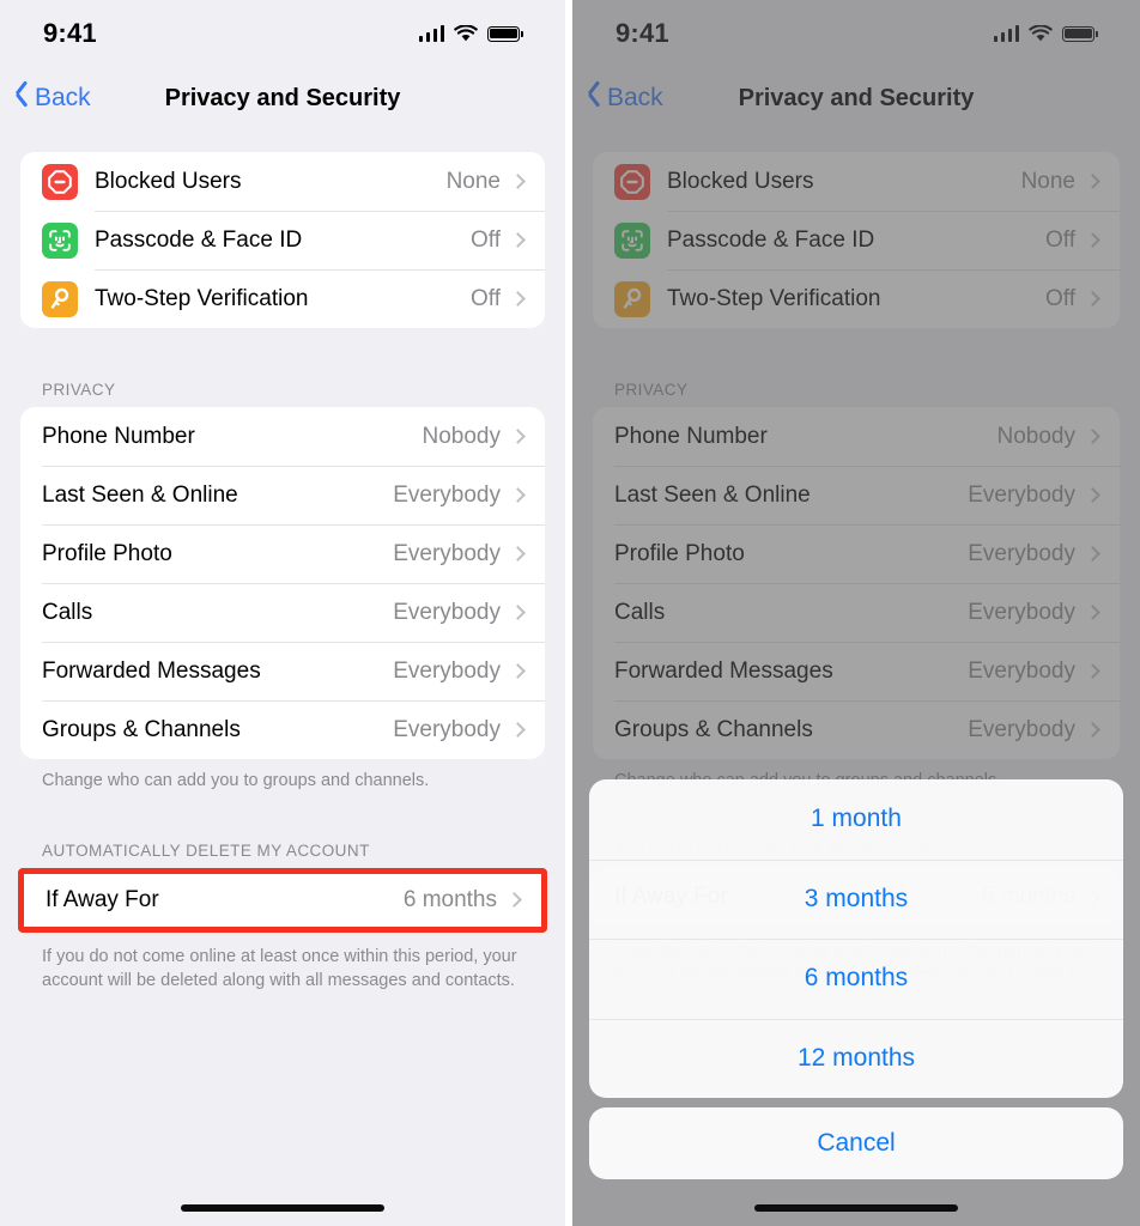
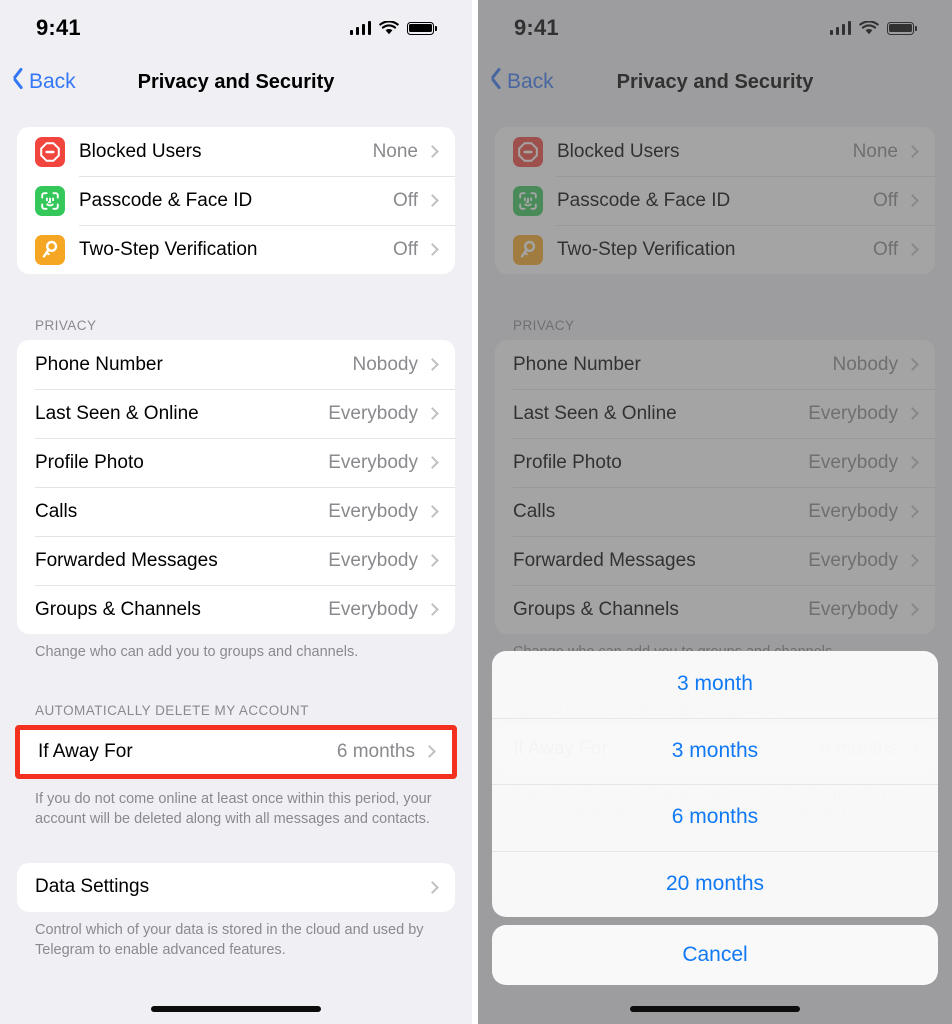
  9:41
  Back
  Privacy and Security
  Blocked Users
  None
  Passcode & Face ID
  Off
  Two-Step Verification
  Off
  PRIVACY
  Phone Number
  Nobody
  Last Seen & Online
  Everybody
  Profile Photo
  Everybody
  Calls
  Everybody
  Forwarded Messages
  Everybody
  Groups & Channels
  Everybody
  Change who can add you to groups and channels.
  AUTOMATICALLY DELETE MY ACCOUNT
  If Away For
  6 months
  If you do not come online at least once within this period, your account will be deleted along with all messages and contacts.
+ Data Settings
+ Control which of your data is stored in the cloud and used by Telegram to enable advanced features.
  9:41
  Back
  Privacy and Security
  Blocked Users
  None
  Passcode & Face ID
  Off
  Two-Step Verification
  Off
  PRIVACY
  Phone Number
  Nobody
  Last Seen & Online
  Everybody
  Profile Photo
  Everybody
  Calls
  Everybody
  Forwarded Messages
  Everybody
  Groups & Channels
  Everybody
- 1 month
+ 3 month
  3 months
  6 months
- 12 months
+ 20 months
  Cancel
